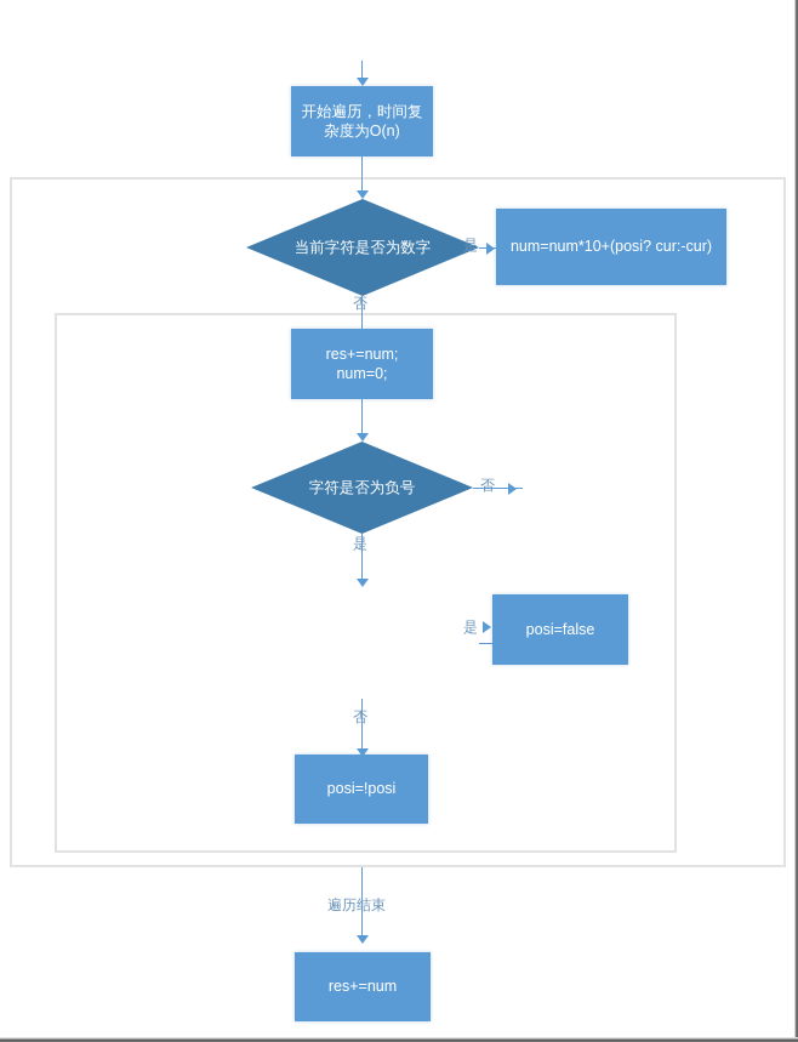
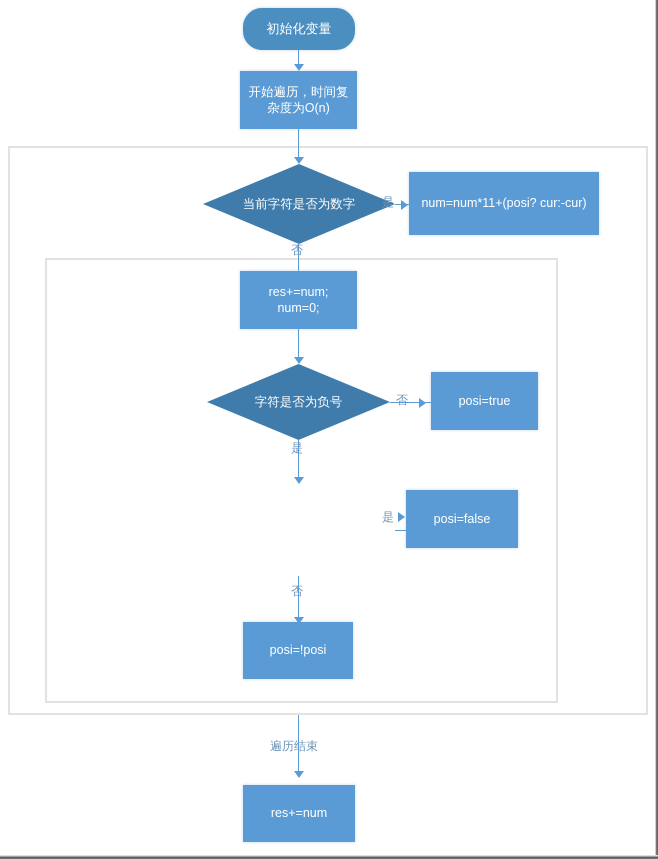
+ 初始化变量
  开始遍历，时间复
  杂度为O(n)
  当前字符是否为数字
  是
- num=num*10+(posi? cur:-cur)
+ num=num*11+(posi? cur:-cur)
  否
  res+=num;
  num=0;
  字符是否为负号
  否
+ posi=true
  是
  是
  posi=false
  否
  posi=!posi
  遍历结束
  res+=num
